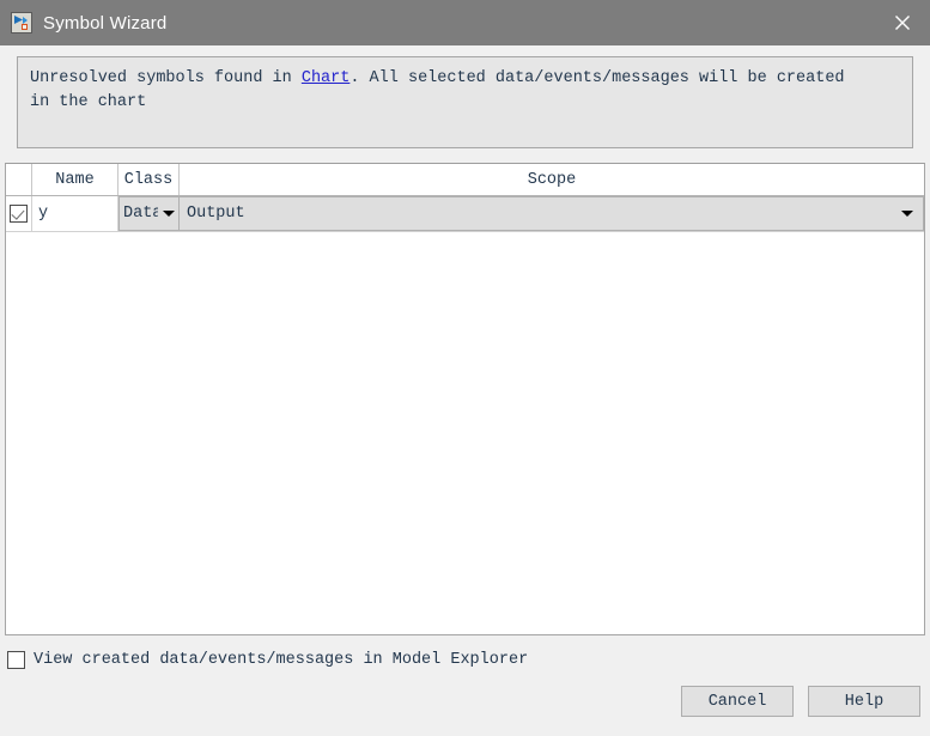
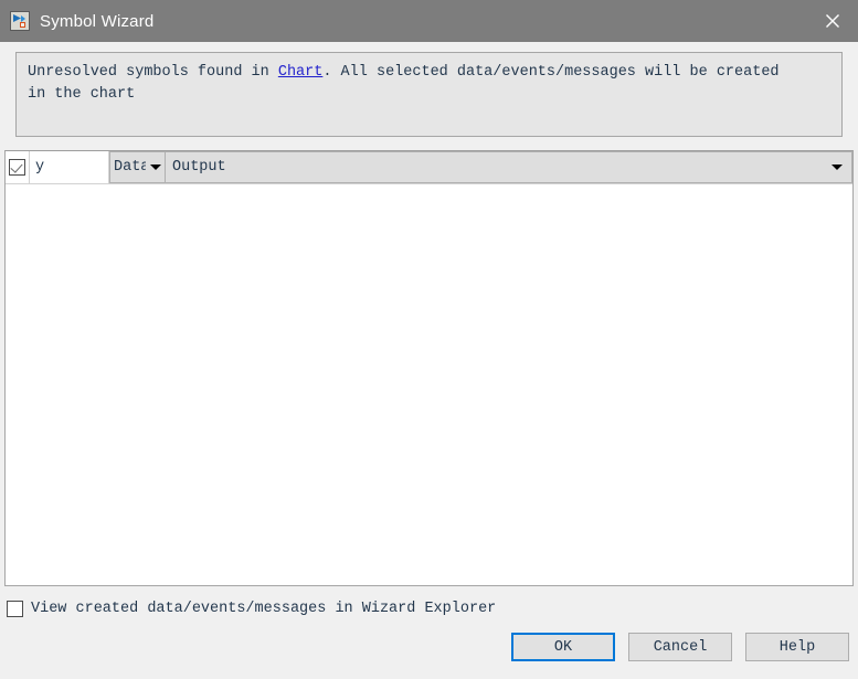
  Symbol Wizard
  Unresolved symbols found in Chart. All selected data/events/messages will be created
  in the chart
- Name
- Class
- Scope
  y
  Data
  Output
- View created data/events/messages in Model Explorer
+ View created data/events/messages in Wizard Explorer
+ OK
  Cancel
  Help
